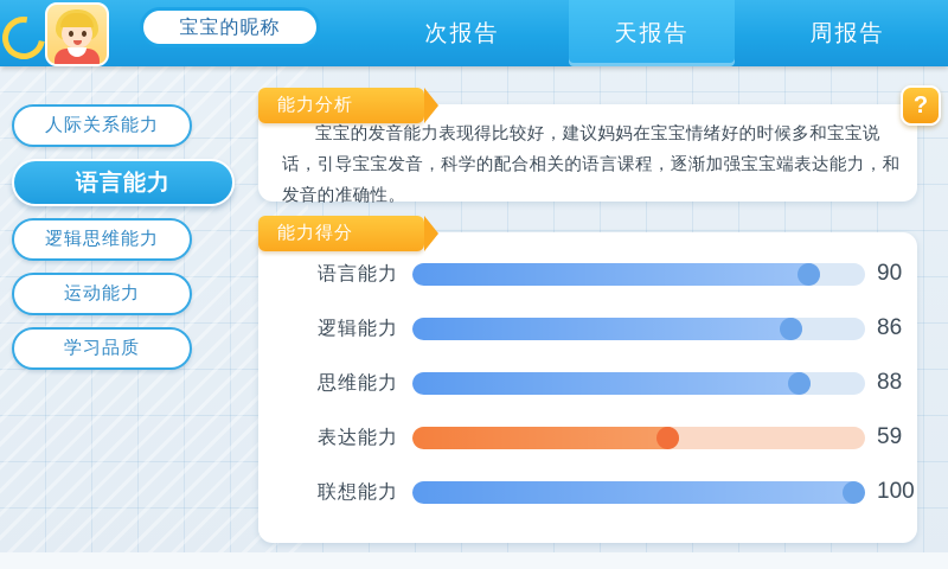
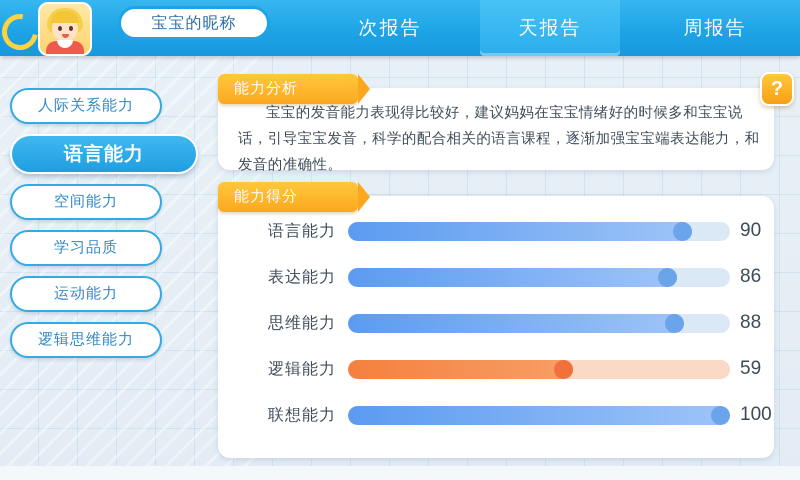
  宝宝的昵称
  次报告
  天报告
  周报告
  人际关系能力
  语言能力
+ 空间能力
- 逻辑思维能力
+ 学习品质
  运动能力
- 学习品质
+ 逻辑思维能力
  能力分析
  宝宝的发音能力表现得比较好，建议妈妈在宝宝情绪好的时候多和宝宝说话，引导宝宝发音，科学的配合相关的语言课程，逐渐加强宝宝端表达能力，和发音的准确性。
  ?
  能力得分
  语言能力
  90
- 逻辑能力
+ 表达能力
  86
  思维能力
  88
- 表达能力
+ 逻辑能力
  59
  联想能力
  100
